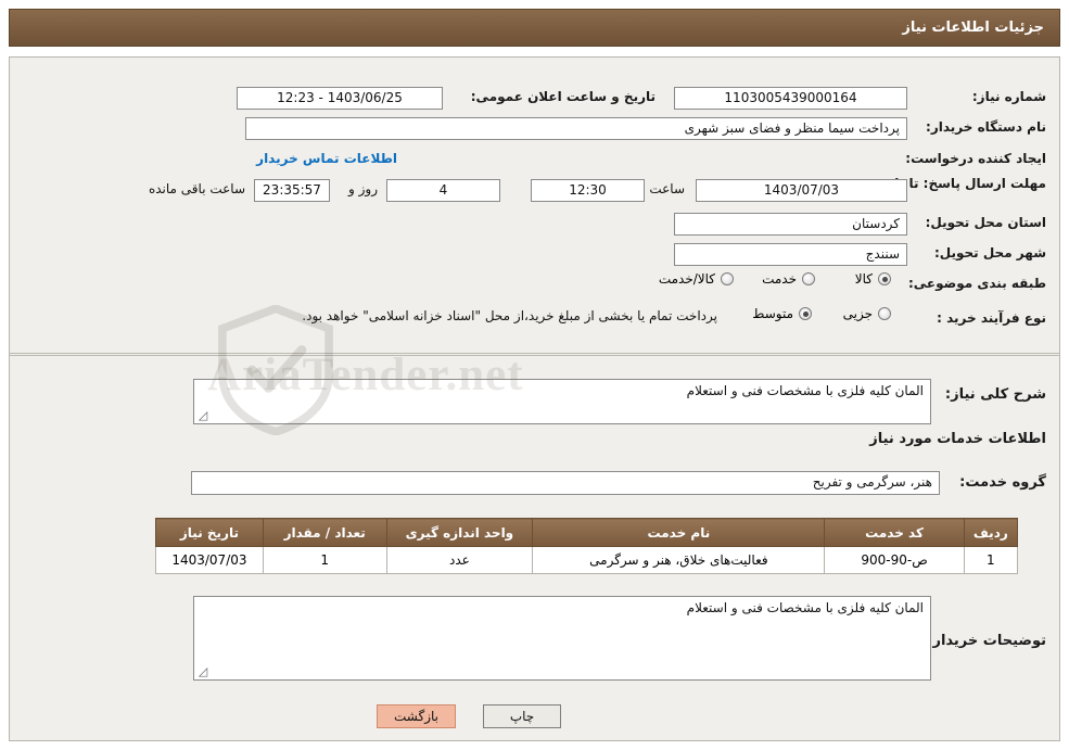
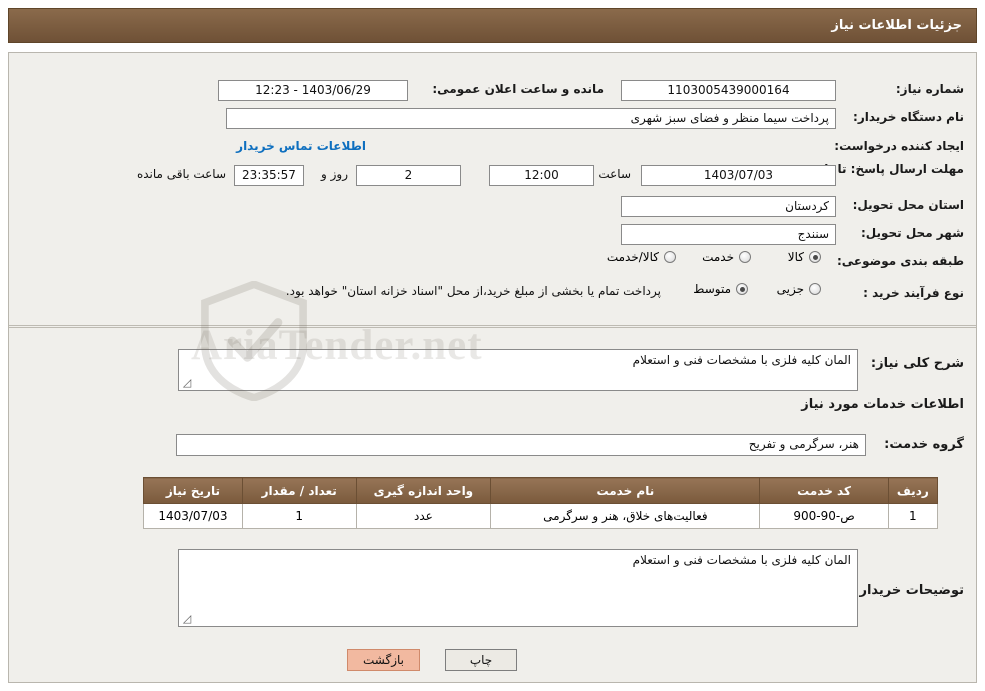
  جزئیات اطلاعات نیاز
  AriaTender.net
  شماره نیاز:
  1103005439000164
- تاریخ و ساعت اعلان عمومی:
+ مانده و ساعت اعلان عمومی:
- 1403/06/25 - 12:23
+ 1403/06/29 - 12:23
  نام دستگاه خریدار:
  پرداخت سیما منظر و فضای سبز شهری
  ایجاد کننده درخواست:
  اطلاعات تماس خریدار
  مهلت ارسال پاسخ: تا
  1403/07/03
  ساعت
- 12:30
+ 12:00
- 4
+ 2
  روز و
  23:35:57
  ساعت باقی مانده
  استان محل تحویل:
  کردستان
  شهر محل تحویل:
  سنندج
  طبقه بندی موضوعی:
  کالا
  خدمت
  کالا/خدمت
  نوع فرآیند خرید :
  جزیی
  متوسط
- پرداخت تمام یا بخشی از مبلغ خرید،از محل "اسناد خزانه اسلامی" خواهد بود.
+ پرداخت تمام یا بخشی از مبلغ خرید،از محل "اسناد خزانه استان" خواهد بود.
  شرح کلی نیاز:
  المان کلیه فلزی با مشخصات فنی و استعلام
  اطلاعات خدمات مورد نیاز
  گروه خدمت:
  هنر، سرگرمی و تفریح
  ردیف	کد خدمت	نام خدمت	واحد اندازه گیری	تعداد / مقدار	تاریخ نیاز
  1	ص-90-900	فعالیت‌های خلاق، هنر و سرگرمی	عدد	1	1403/07/03
  توضیحات خریدار
  المان کلیه فلزی با مشخصات فنی و استعلام
  چاپ
  بازگشت
